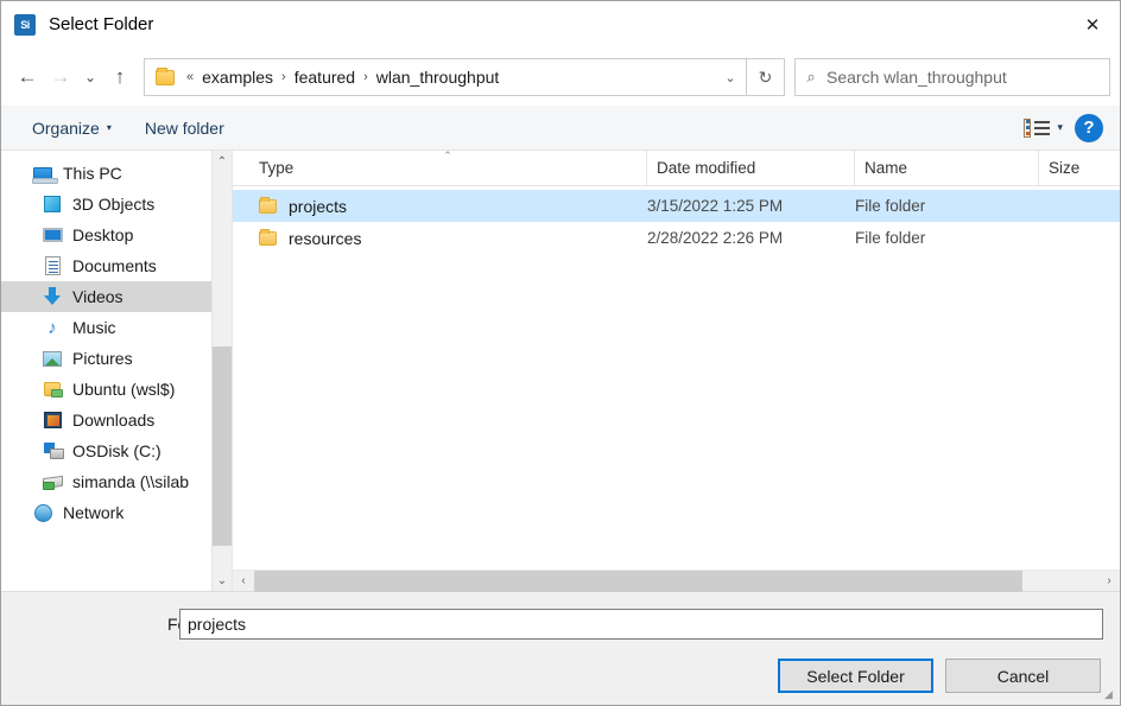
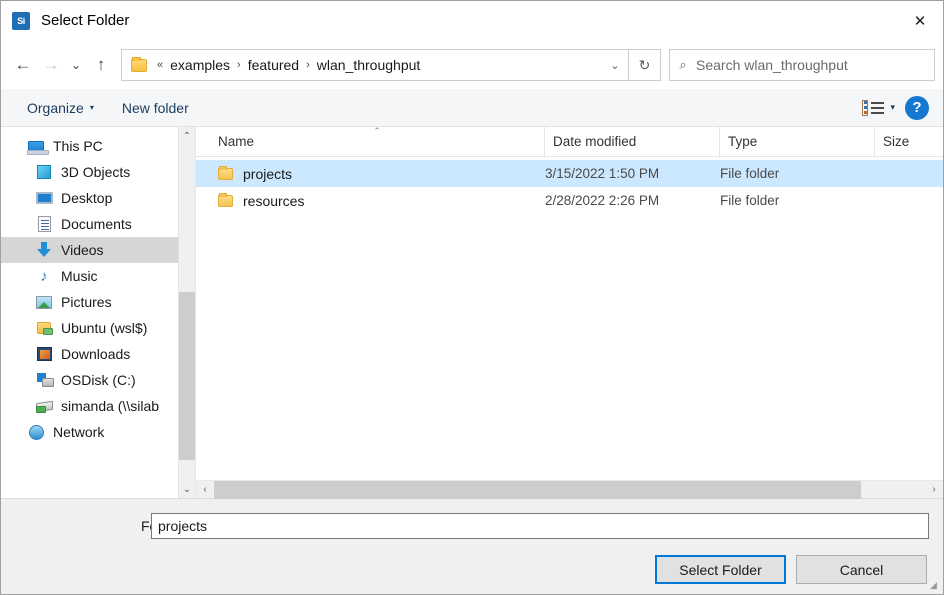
  Si
  Select Folder
  ✕
  ←
  →
  ⌄
  ↑
  «
  examples
  ›
  featured
  ›
  wlan_throughput
  ⌄
  ↻
  ⌕
  Search wlan_throughput
  Organize
  ▾
  New folder
  ▾
  ?
  This PC
  3D Objects
  Desktop
  Documents
  Videos
  ♪
  Music
  Pictures
  Ubuntu (wsl$)
  Downloads
  OSDisk (C:)
  simanda (\\silab
  Network
  ⌃
  ⌄
  ⌃
- Type
+ Name
  Date modified
- Name
+ Type
  Size
  projects
- 3/15/2022 1:25 PM
+ 3/15/2022 1:50 PM
  File folder
  resources
  2/28/2022 2:26 PM
  File folder
  ‹
  ›
  projects
  Select Folder
  Cancel
  ◢
